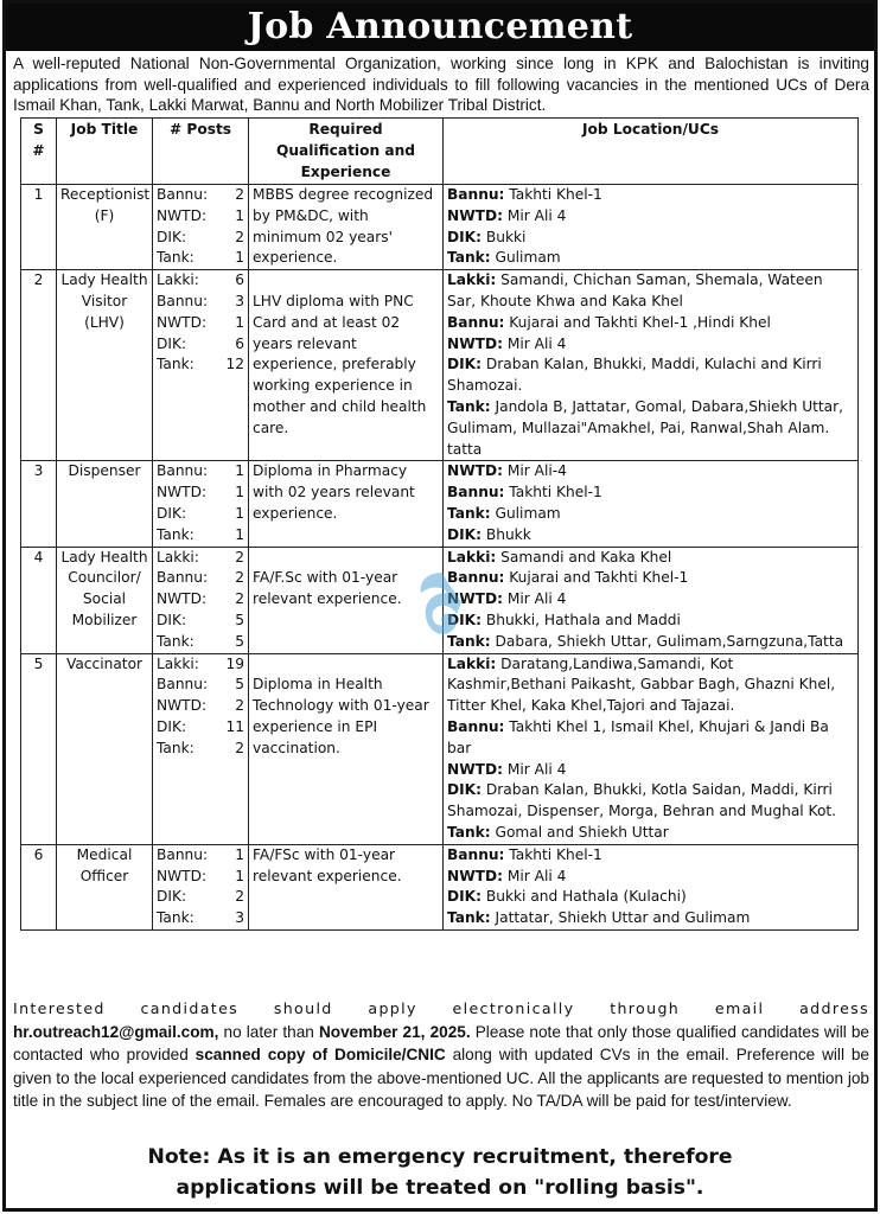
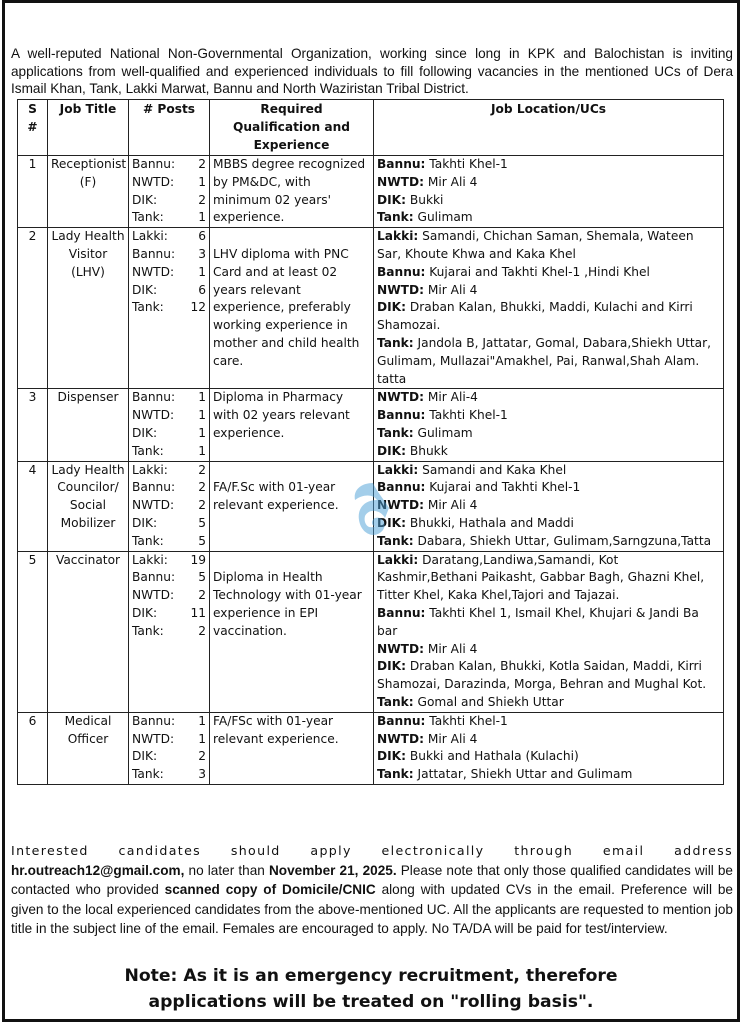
- Job Announcement
- A well-reputed National Non-Governmental Organization, working since long in KPK and Balochistan is inviting applications from well-qualified and experienced individuals to fill following vacancies in the mentioned UCs of Dera Ismail Khan, Tank, Lakki Marwat, Bannu and North Mobilizer Tribal District.
+ A well-reputed National Non-Governmental Organization, working since long in KPK and Balochistan is inviting applications from well-qualified and experienced individuals to fill following vacancies in the mentioned UCs of Dera Ismail Khan, Tank, Lakki Marwat, Bannu and North Waziristan Tribal District.
  S #	Job Title	# Posts	Required Qualification and Experience	Job Location/UCs
  1	Receptionist (F)	Bannu: 2NWTD: 1DIK: 2Tank: 1	MBBS degree recognized by PM&DC, with minimum 02 years' experience.	Bannu: Takhti Khel-1NWTD: Mir Ali 4DIK: BukkiTank: Gulimam
  2	Lady Health Visitor (LHV)	Lakki: 6Bannu: 3NWTD: 1DIK: 6Tank: 12	LHV diploma with PNC Card and at least 02 years relevant experience, preferably working experience in mother and child health care.	Lakki: Samandi, Chichan Saman, Shemala, Wateen Sar, Khoute Khwa and Kaka KhelBannu: Kujarai and Takhti Khel-1 ,Hindi KhelNWTD: Mir Ali 4DIK: Draban Kalan, Bhukki, Maddi, Kulachi and Kirri Shamozai.Tank: Jandola B, Jattatar, Gomal, Dabara,Shiekh Uttar, Gulimam, Mullazai"Amakhel, Pai, Ranwal,Shah Alam. tatta
  3	Dispenser	Bannu: 1NWTD: 1DIK: 1Tank: 1	Diploma in Pharmacy with 02 years relevant experience.	NWTD: Mir Ali-4Bannu: Takhti Khel-1Tank: GulimamDIK: Bhukk
  4	Lady Health Councilor/ Social Mobilizer	Lakki: 2Bannu: 2NWTD: 2DIK: 5Tank: 5	FA/F.Sc with 01-year relevant experience.	Lakki: Samandi and Kaka KhelBannu: Kujarai and Takhti Khel-1NWTD: Mir Ali 4DIK: Bhukki, Hathala and MaddiTank: Dabara, Shiekh Uttar, Gulimam,Sarngzuna,Tatta
- 5	Vaccinator	Lakki: 19Bannu: 5NWTD: 2DIK: 11Tank: 2	Diploma in Health Technology with 01-year experience in EPI vaccination.	Lakki: Daratang,Landiwa,Samandi, Kot Kashmir,Bethani Paikasht, Gabbar Bagh, Ghazni Khel, Titter Khel, Kaka Khel,Tajori and Tajazai.Bannu: Takhti Khel 1, Ismail Khel, Khujari & Jandi Ba barNWTD: Mir Ali 4DIK: Draban Kalan, Bhukki, Kotla Saidan, Maddi, Kirri Shamozai, Dispenser, Morga, Behran and Mughal Kot.Tank: Gomal and Shiekh Uttar
+ 5	Vaccinator	Lakki: 19Bannu: 5NWTD: 2DIK: 11Tank: 2	Diploma in Health Technology with 01-year experience in EPI vaccination.	Lakki: Daratang,Landiwa,Samandi, Kot Kashmir,Bethani Paikasht, Gabbar Bagh, Ghazni Khel, Titter Khel, Kaka Khel,Tajori and Tajazai.Bannu: Takhti Khel 1, Ismail Khel, Khujari & Jandi Ba barNWTD: Mir Ali 4DIK: Draban Kalan, Bhukki, Kotla Saidan, Maddi, Kirri Shamozai, Darazinda, Morga, Behran and Mughal Kot.Tank: Gomal and Shiekh Uttar
  6	Medical Officer	Bannu: 1NWTD: 1DIK: 2Tank: 3	FA/FSc with 01-year relevant experience.	Bannu: Takhti Khel-1NWTD: Mir Ali 4DIK: Bukki and Hathala (Kulachi)Tank: Jattatar, Shiekh Uttar and Gulimam
  Interested candidates should apply electronically through email address
  hr.outreach12@gmail.com, no later than November 21, 2025. Please note that only those qualified candidates will be contacted who provided scanned copy of Domicile/CNIC along with updated CVs in the email. Preference will be given to the local experienced candidates from the above-mentioned UC. All the applicants are requested to mention job title in the subject line of the email. Females are encouraged to apply. No TA/DA will be paid for test/interview.
  Note: As it is an emergency recruitment, therefore
  applications will be treated on "rolling basis".
